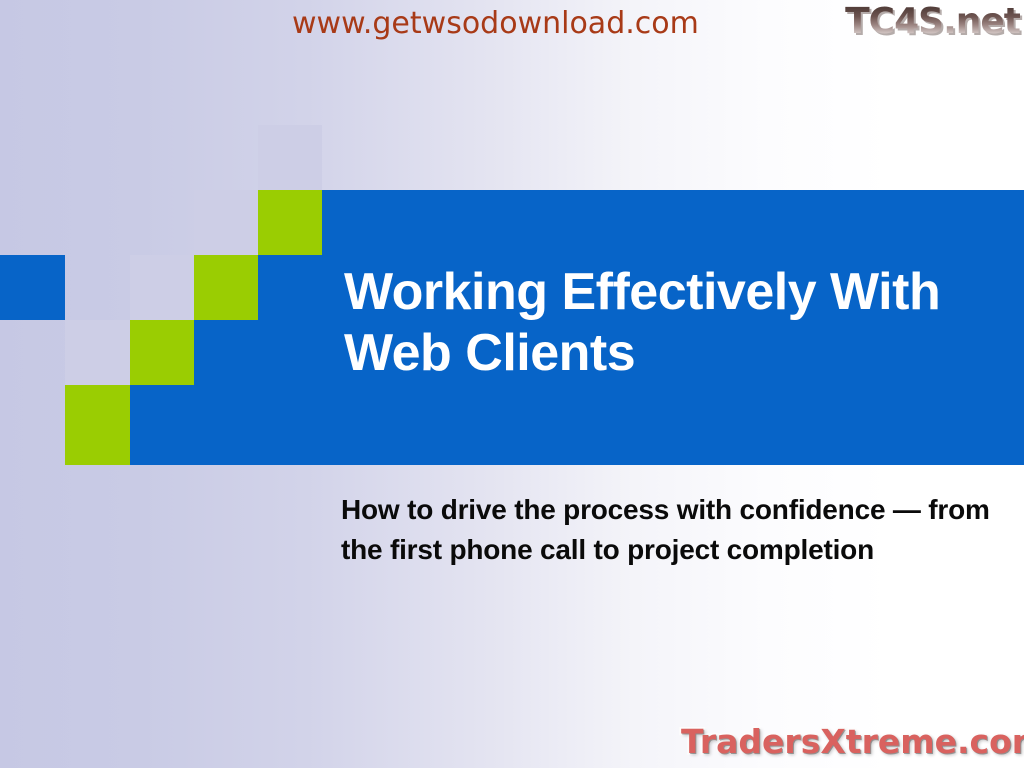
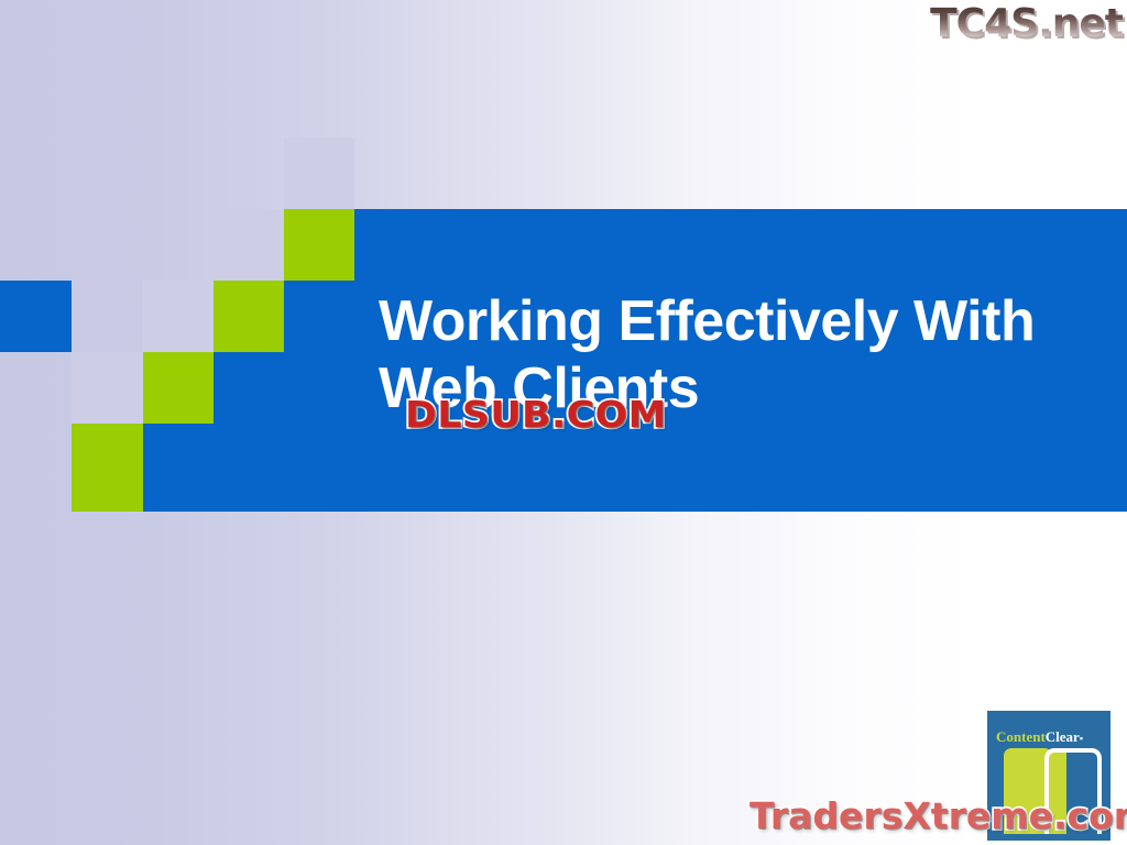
  Working Effectively With Web Clients
- How to drive the process with confidence — from the first phone call to project completion
- www.getwsodownload.com
  TC4S.net
+ DLSUB.COM
+ ContentClear▪
  TradersXtreme.co
